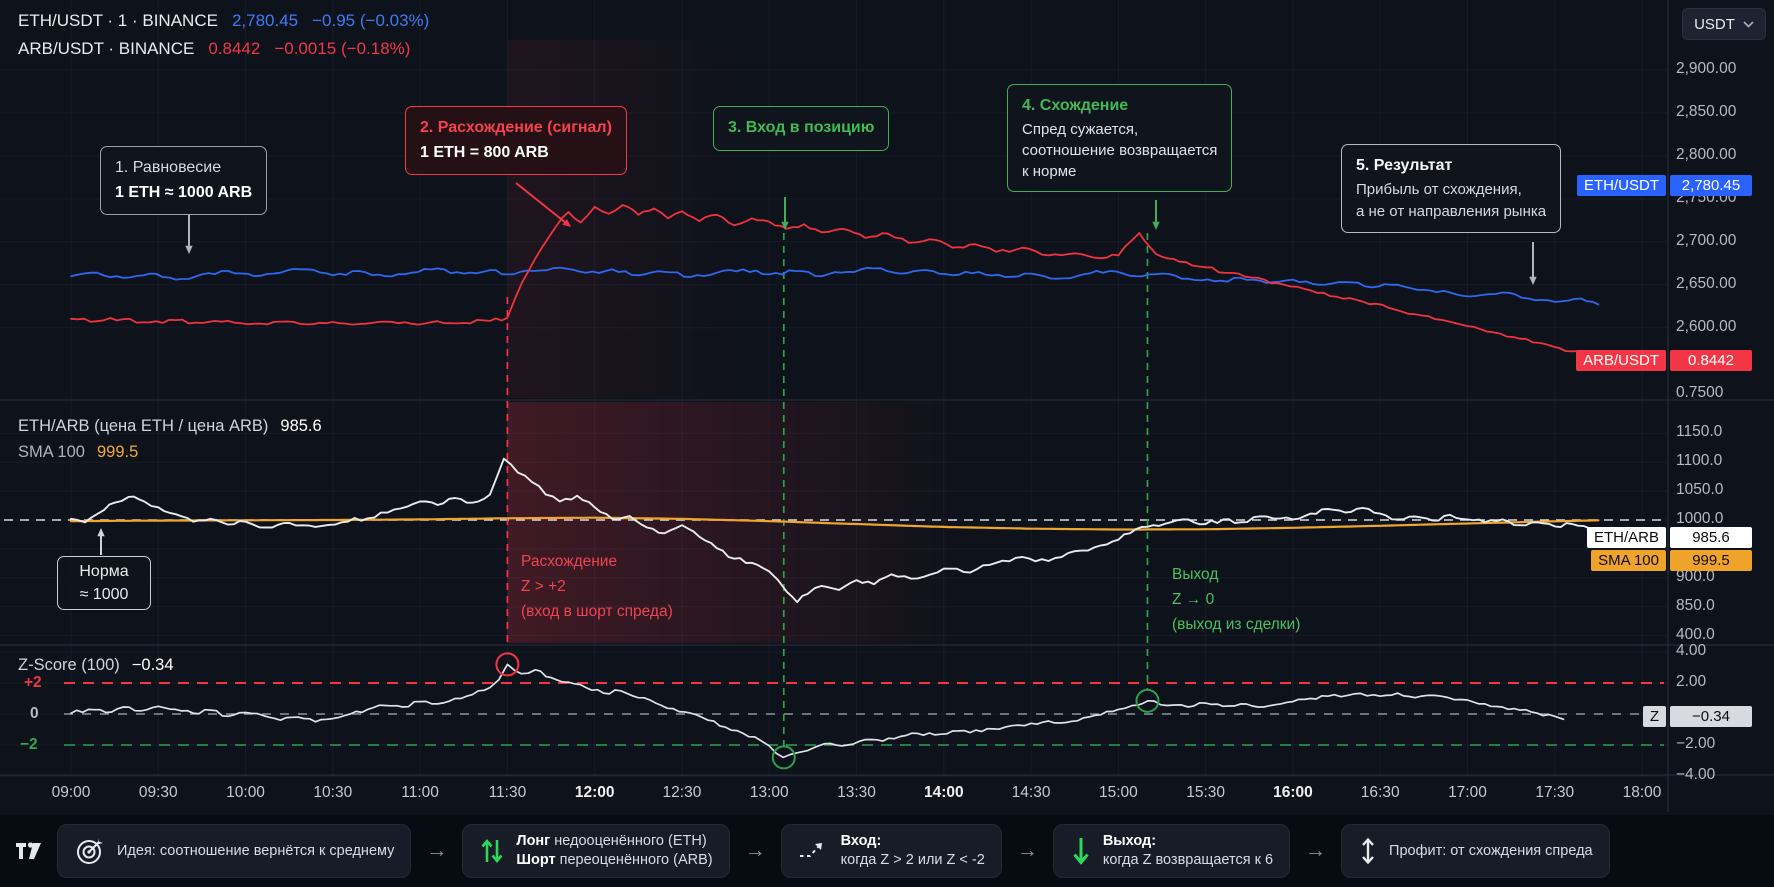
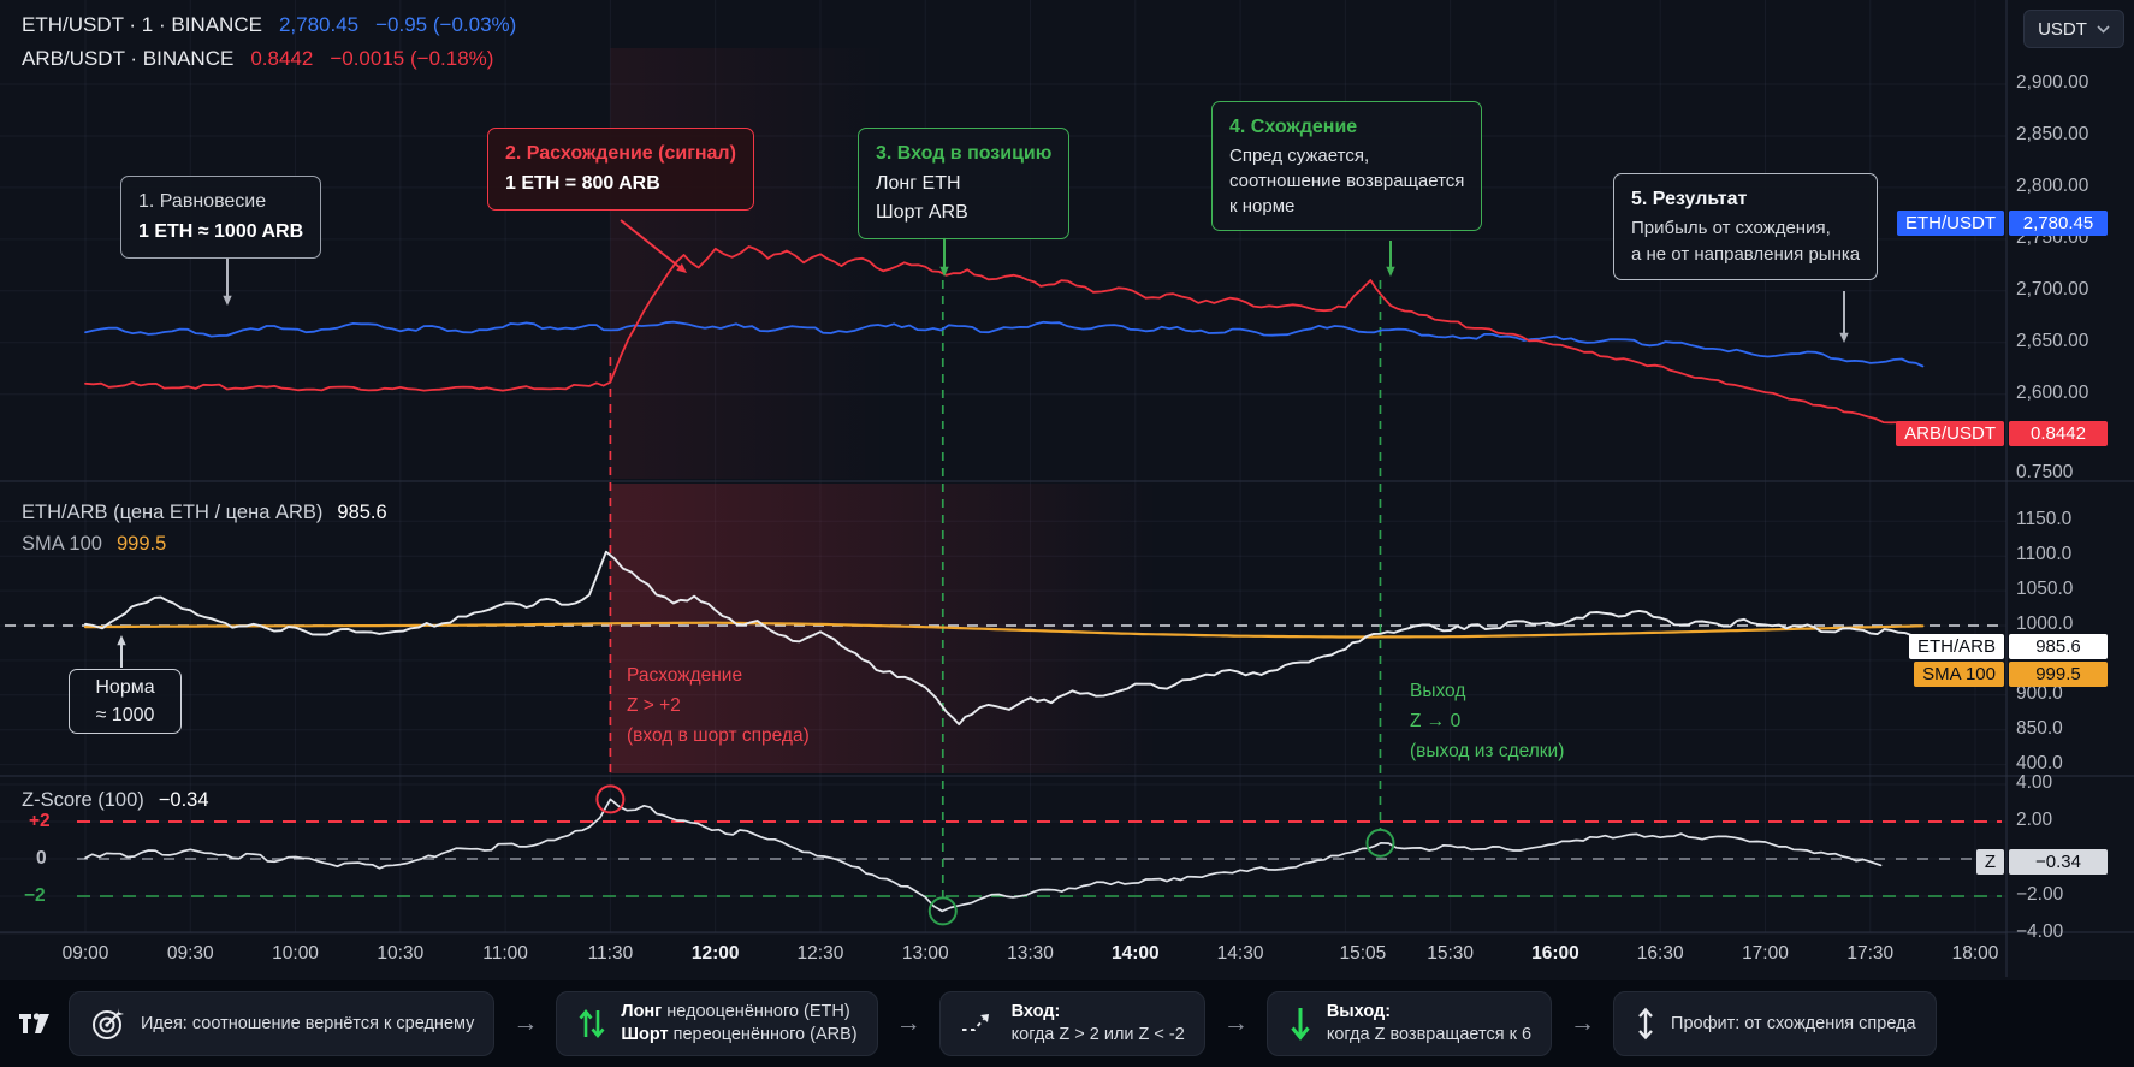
  ETH/USDT · 1 · BINANCE
  2,780.45
  −0.95 (−0.03%)
  ARB/USDT · BINANCE
  0.8442
  −0.0015 (−0.18%)
  USDT
  ETH/ARB (цена ETH / цена ARB)
  985.6
  SMA 100
  999.5
  Z-Score (100)
  −0.34
  1. Равновесие
  1 ETH ≈ 1000 ARB
  2. Расхождение (сигнал)
  1 ETH = 800 ARB
  3. Вход в позицию
+ Лонг ETH
+ Шорт ARB
  4. Схождение
  Спред сужается,
  соотношение возвращается
  к норме
  5. Результат
  Прибыль от схождения,
  а не от направления рынка
  Расхождение
  Z > +2
  (вход в шорт спреда)
  Выход
  Z → 0
  (выход из сделки)
  Норма
  ≈ 1000
  +2
  0
  −2
  2,900.00
  2,850.00
  2,800.00
  2,750.00
  2,700.00
  2,650.00
  2,600.00
  0.7500
  1150.0
  1100.0
  1050.0
  1000.0
  900.0
  850.0
  400.0
  4.00
  2.00
  −2.00
  −4.00
  ETH/USDT
  2,780.45
  ARB/USDT
  0.8442
  ETH/ARB
  985.6
  SMA 100
  999.5
  Z
  −0.34
  09:00
  09:30
  10:00
  10:30
  11:00
  11:30
  12:00
  12:30
  13:00
  13:30
  14:00
  14:30
- 15:00
+ 15:05
  15:30
  16:00
  16:30
  17:00
  17:30
  18:00
  Идея: соотношение вернётся к среднему
  →
  Лонг недооценённого (ETH)
  Шорт переоценённого (ARB)
  →
  Вход:
  когда Z > 2 или Z < -2
  →
  Выход:
  когда Z возвращается к 6
  →
  Профит: от схождения спреда
